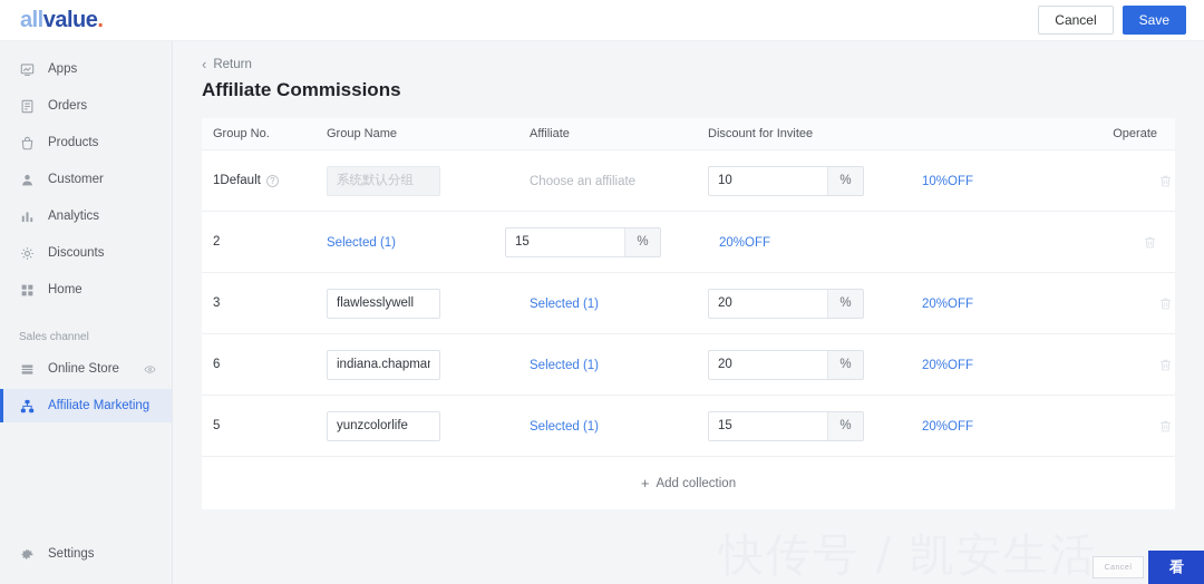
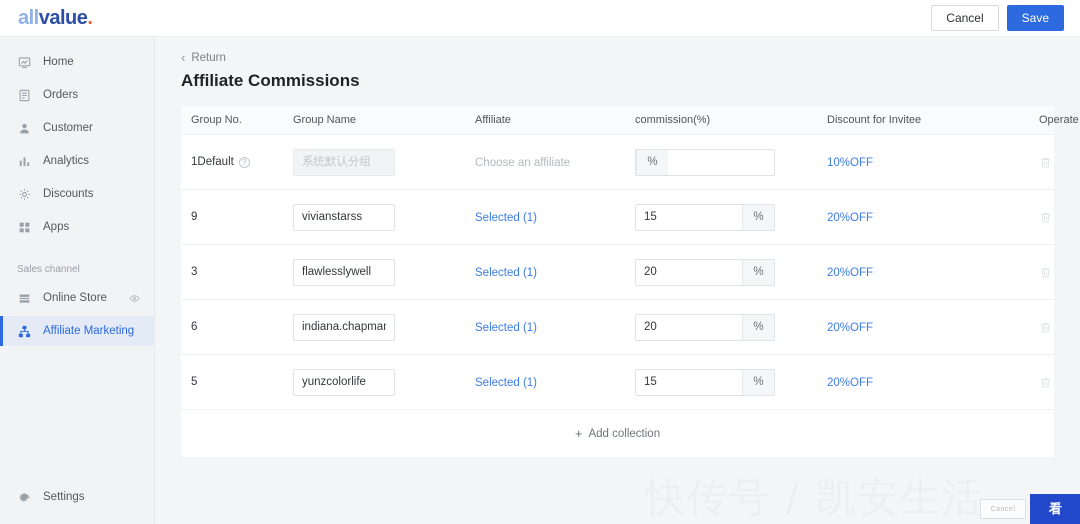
  allvalue.
  Cancel
  Save
- Apps
+ Home
  Orders
- Products
  Customer
  Analytics
  Discounts
- Home
+ Apps
  Sales channel
  Online Store
  Affiliate Marketing
  Settings
  ‹
  Return
  Affiliate Commissions
  Group No.
  Group Name
  Affiliate
+ commission(%)
  Discount for Invitee
  Operate
  1Default
  ?
  系统默认分组
  Choose an affiliate
- 10
  %
  10%OFF
- 2
+ 9
+ vivianstarss
  Selected (1)
  15
  %
  20%OFF
  3
  flawlesslywell
  Selected (1)
  20
  %
  20%OFF
  6
  indiana.chapma
  Selected (1)
  20
  %
  20%OFF
  5
  yunzcolorlife
  Selected (1)
  15
  %
  20%OFF
  +
  Add collection
  快传号 / 凯安生活
  看
